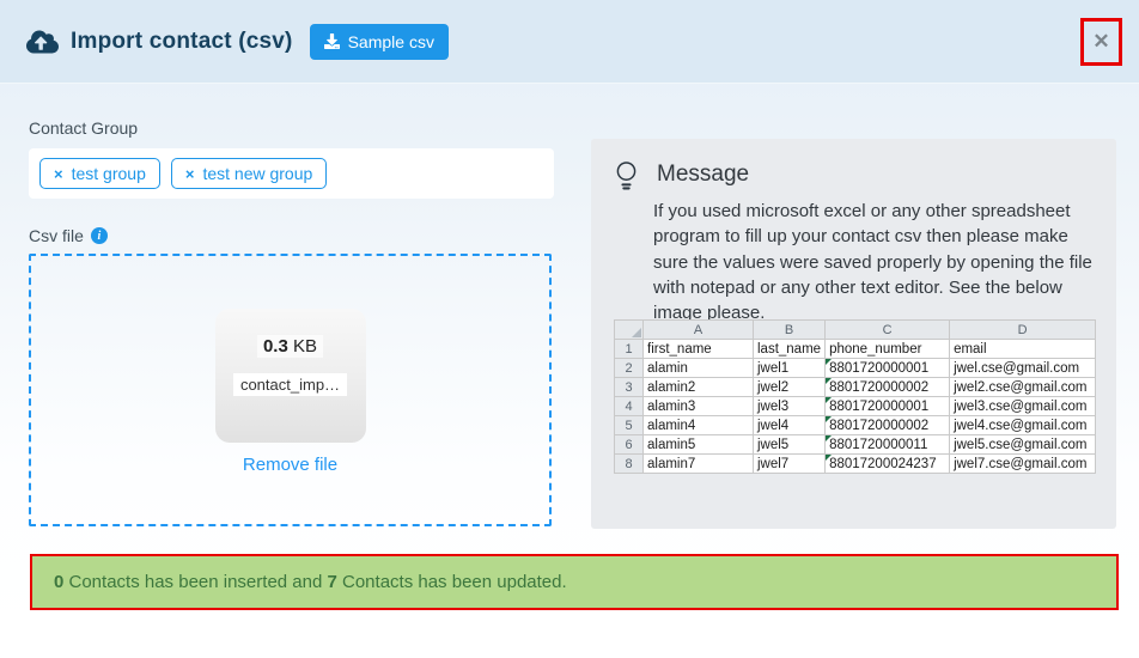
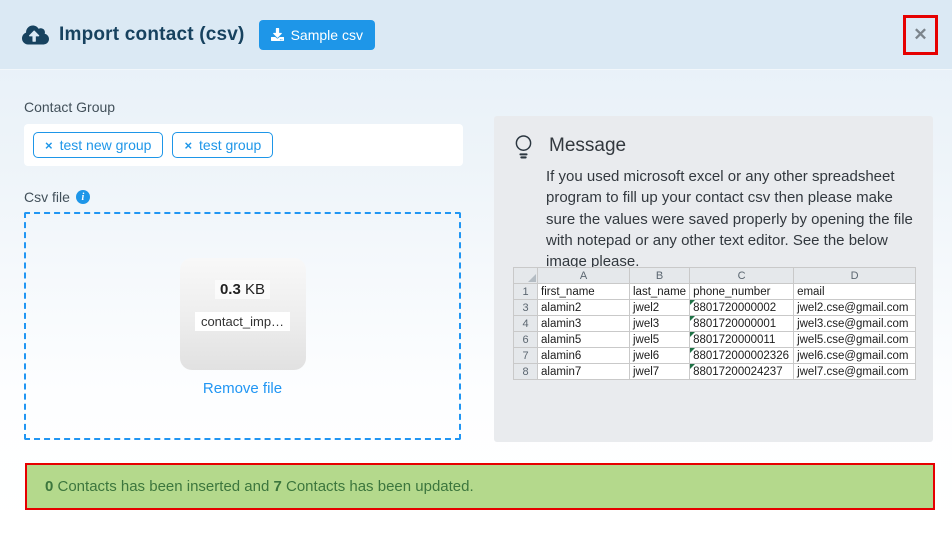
  Import contact (csv)
  Sample csv
  ✕
  Contact Group
  ×
- test group
+ test new group
  ×
- test new group
+ test group
  Csv file
  i
  0.3 KB
  contact_imp…
  Remove file
  Message
  If you used microsoft excel or any other spreadsheet program to fill up your contact csv then please make sure the values were saved properly by opening the file with notepad or any other text editor. See the below image please.
  	A	B	C	D
  1	first_name	last_name	phone_number	email
- 2	alamin	jwel1	8801720000001	jwel.cse@gmail.com
  3	alamin2	jwel2	8801720000002	jwel2.cse@gmail.com
  4	alamin3	jwel3	8801720000001	jwel3.cse@gmail.com
- 5	alamin4	jwel4	8801720000002	jwel4.cse@gmail.com
  6	alamin5	jwel5	8801720000011	jwel5.cse@gmail.com
+ 7	alamin6	jwel6	880172000002326	jwel6.cse@gmail.com
  8	alamin7	jwel7	88017200024237	jwel7.cse@gmail.com
  0 Contacts has been inserted and 7 Contacts has been updated.
